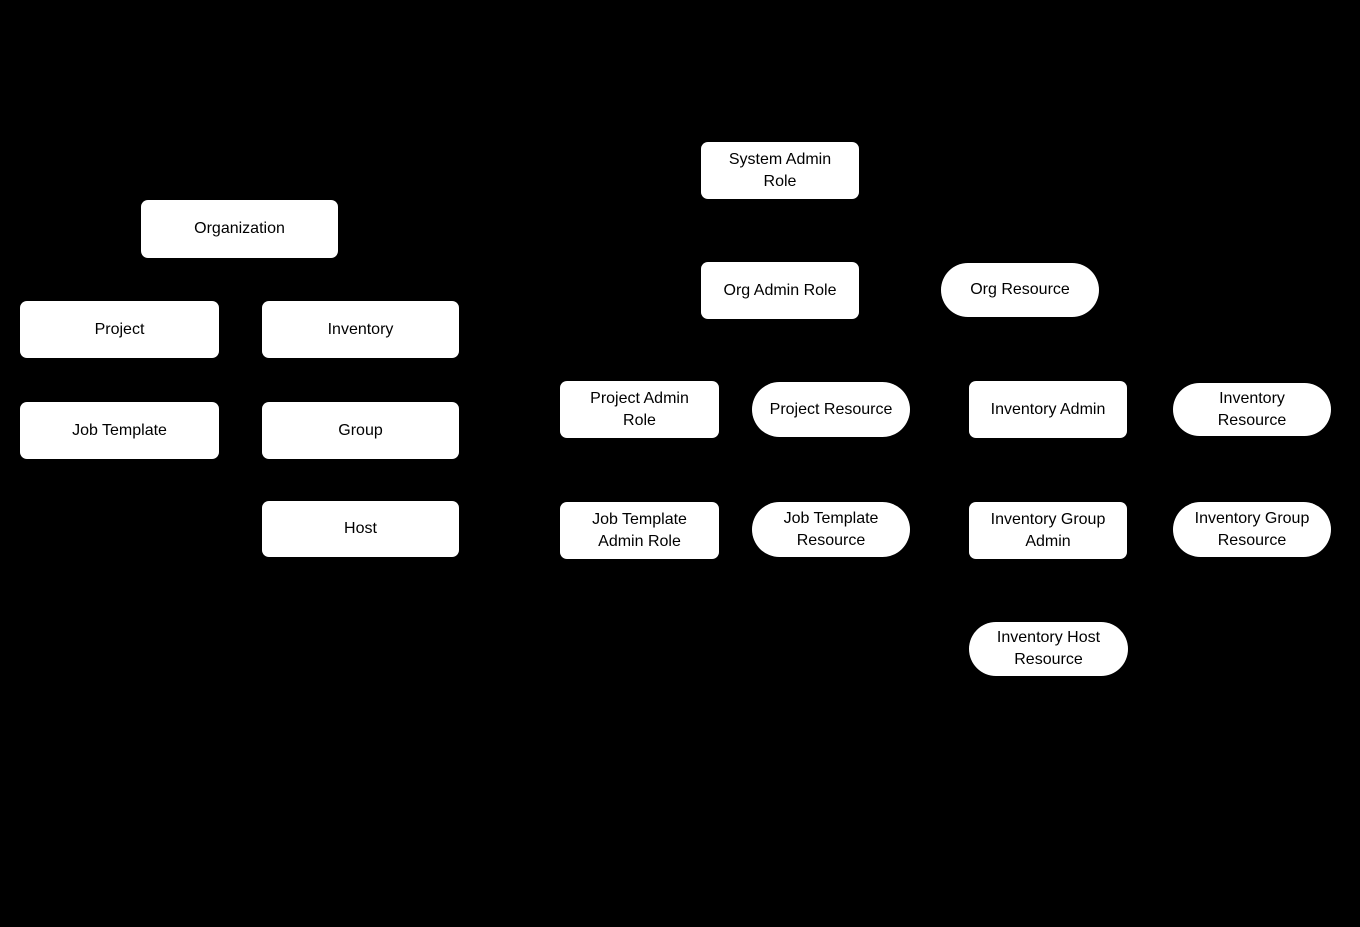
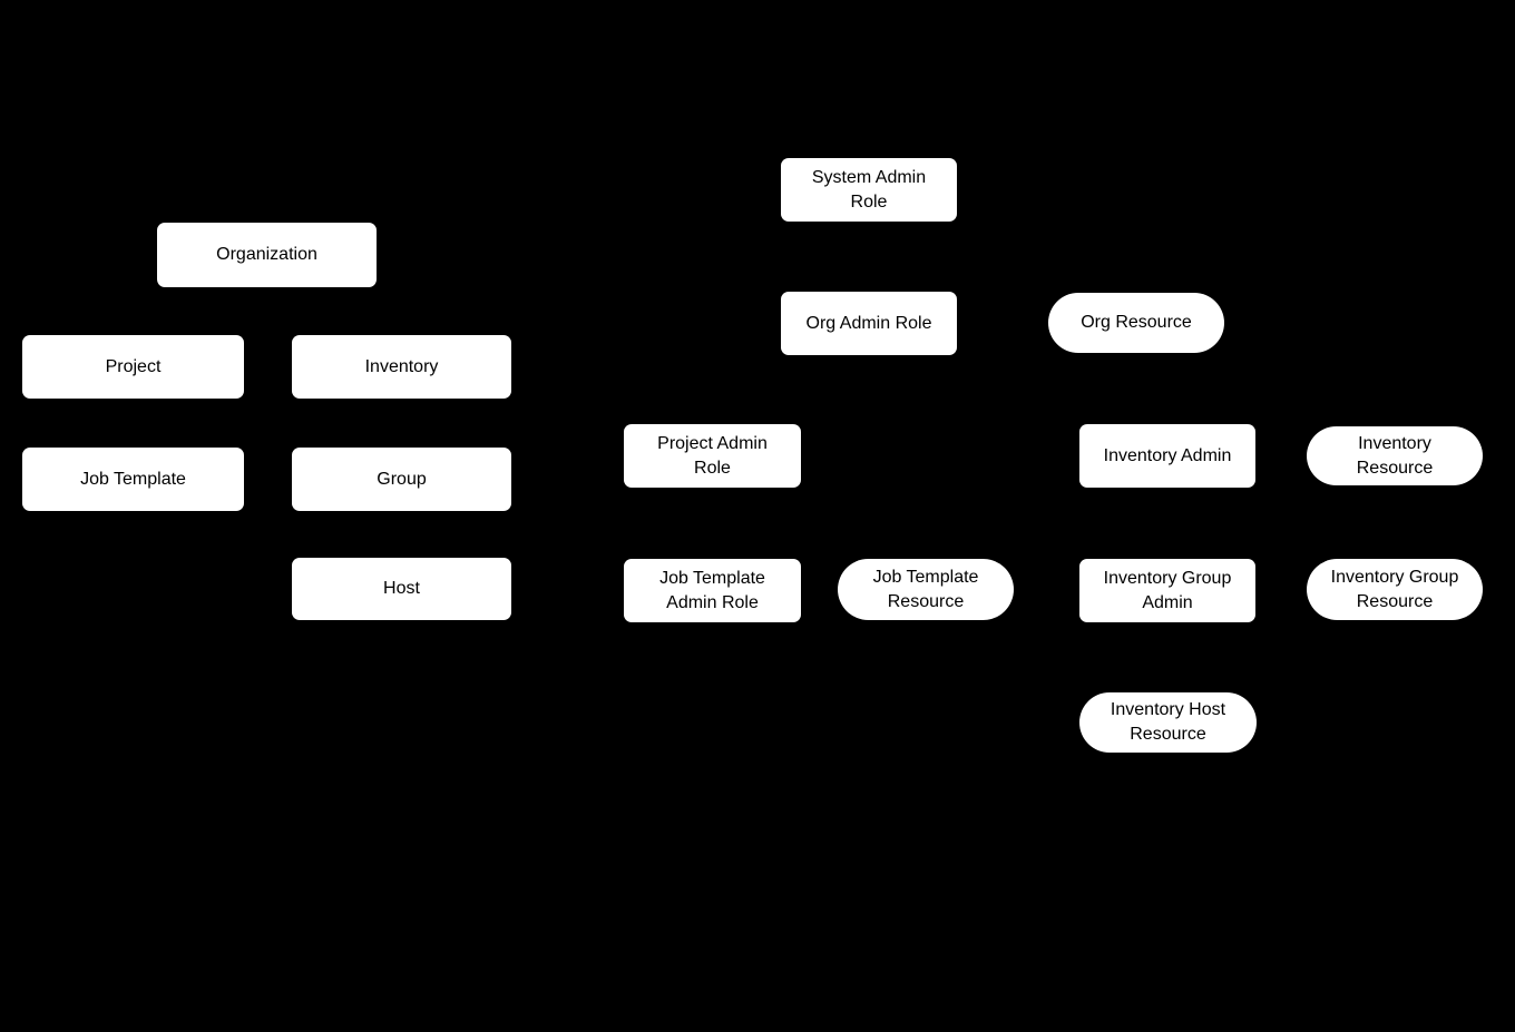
  Organization
  Project
  Inventory
  Job Template
  Group
  Host
  System Admin
  Role
  Org Admin Role
  Org Resource
  Project Admin
  Role
- Project Resource
  Inventory Admin
  Inventory
  Resource
  Job Template
  Admin Role
  Job Template
  Resource
  Inventory Group
  Admin
  Inventory Group
  Resource
  Inventory Host
  Resource
